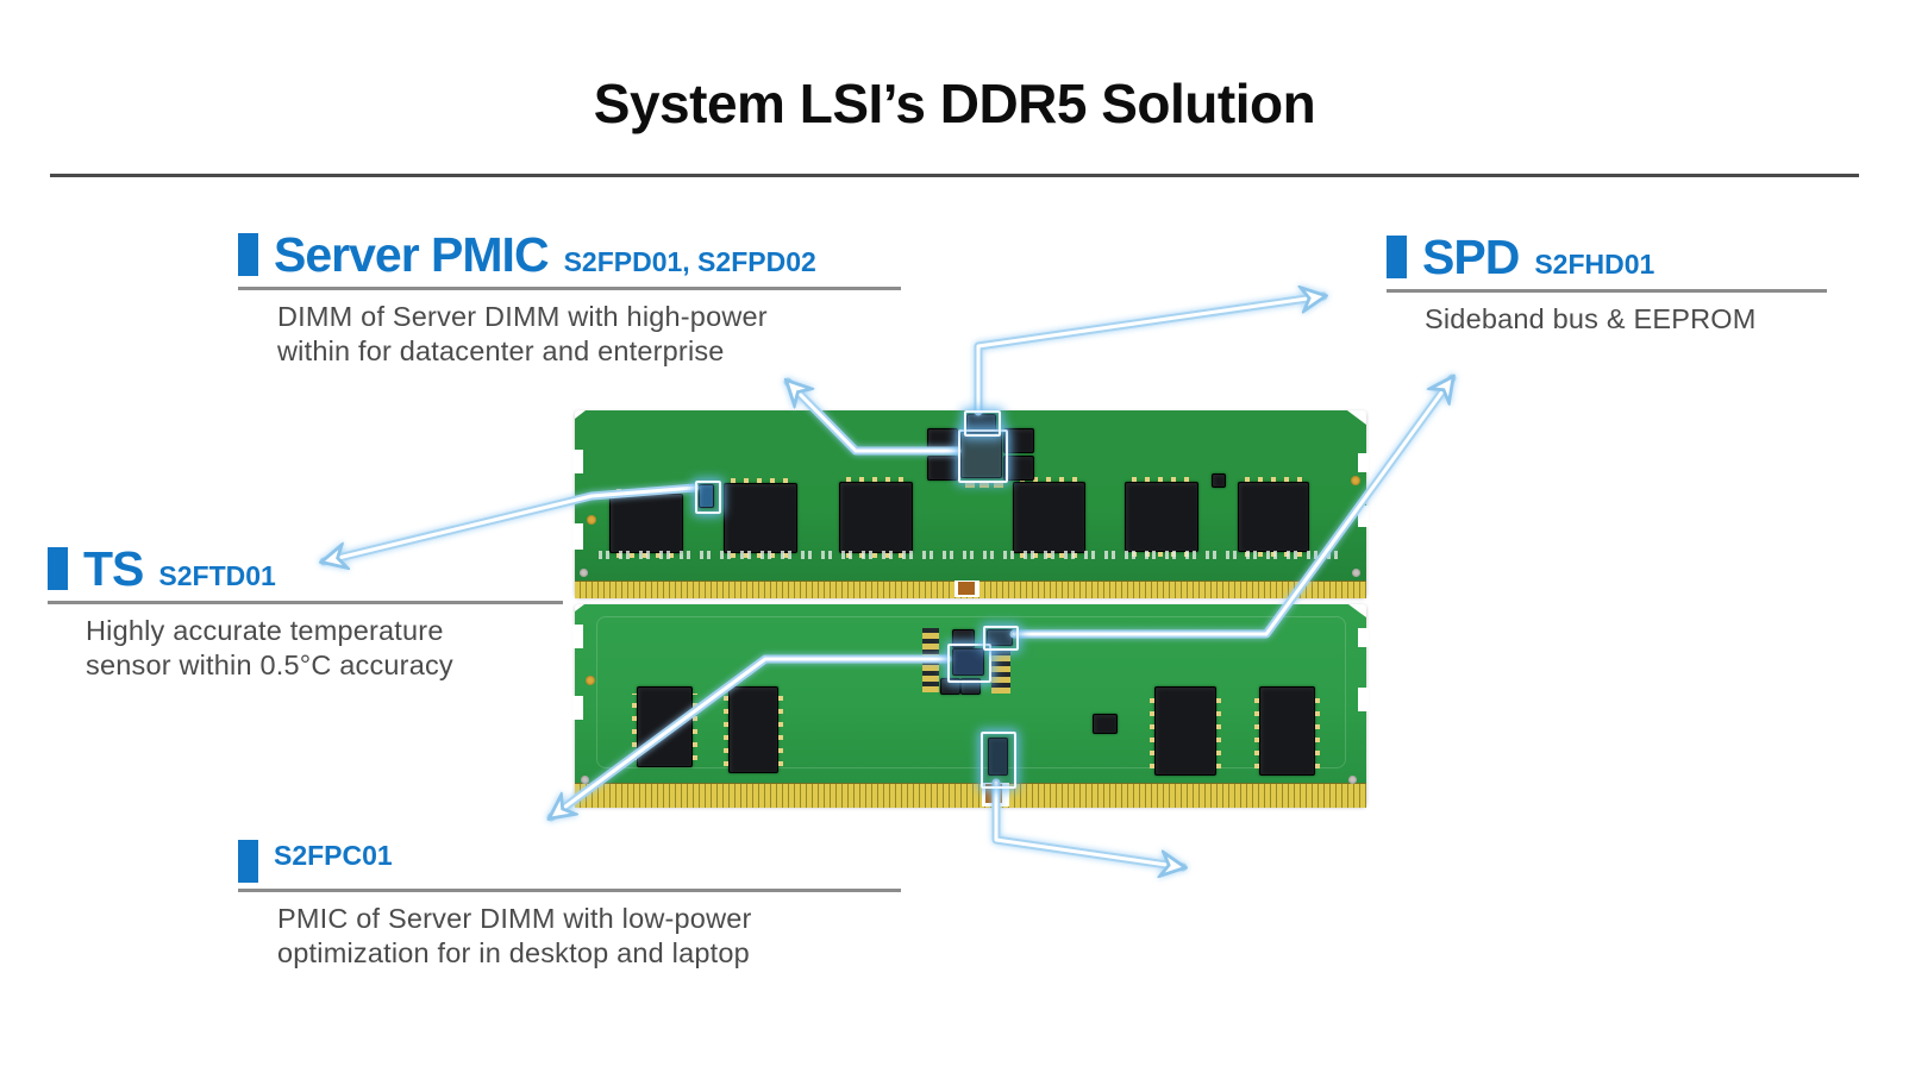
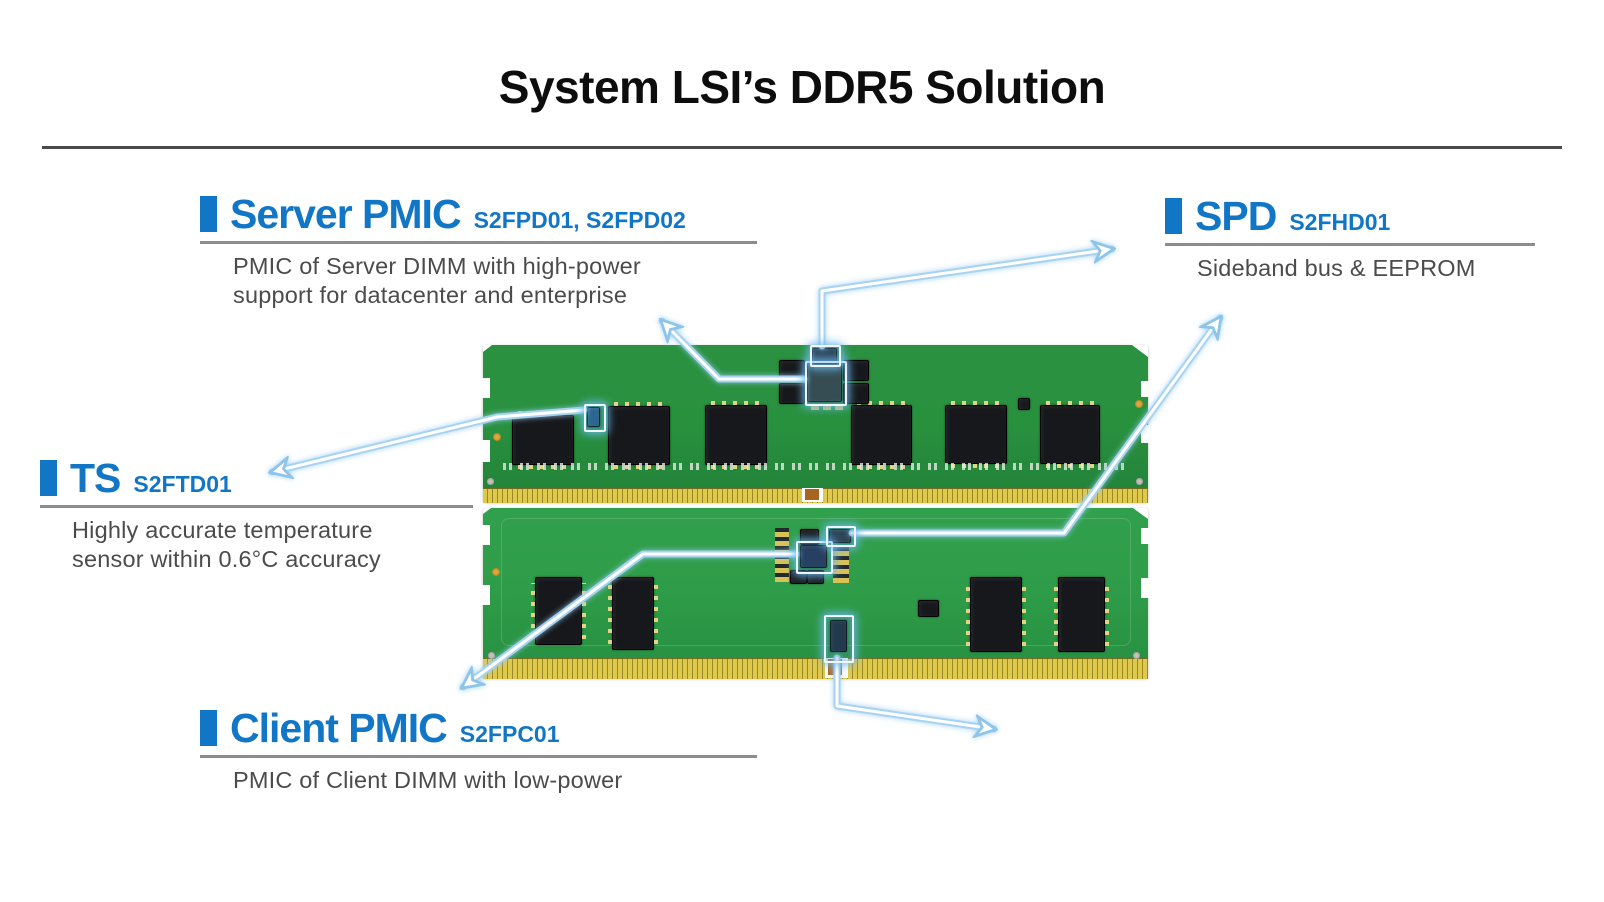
  System LSI’s DDR5 Solution
  Server PMIC
  S2FPD01, S2FPD02
- DIMM of Server DIMM with high-power
+ PMIC of Server DIMM with high-power
- within for datacenter and enterprise
+ support for datacenter and enterprise
  SPD
  S2FHD01
  Sideband bus & EEPROM
  TS
  S2FTD01
  Highly accurate temperature
- sensor within 0.5°C accuracy
+ sensor within 0.6°C accuracy
+ Client PMIC
  S2FPC01
- PMIC of Server DIMM with low-power
+ PMIC of Client DIMM with low-power
- optimization for in desktop and laptop
